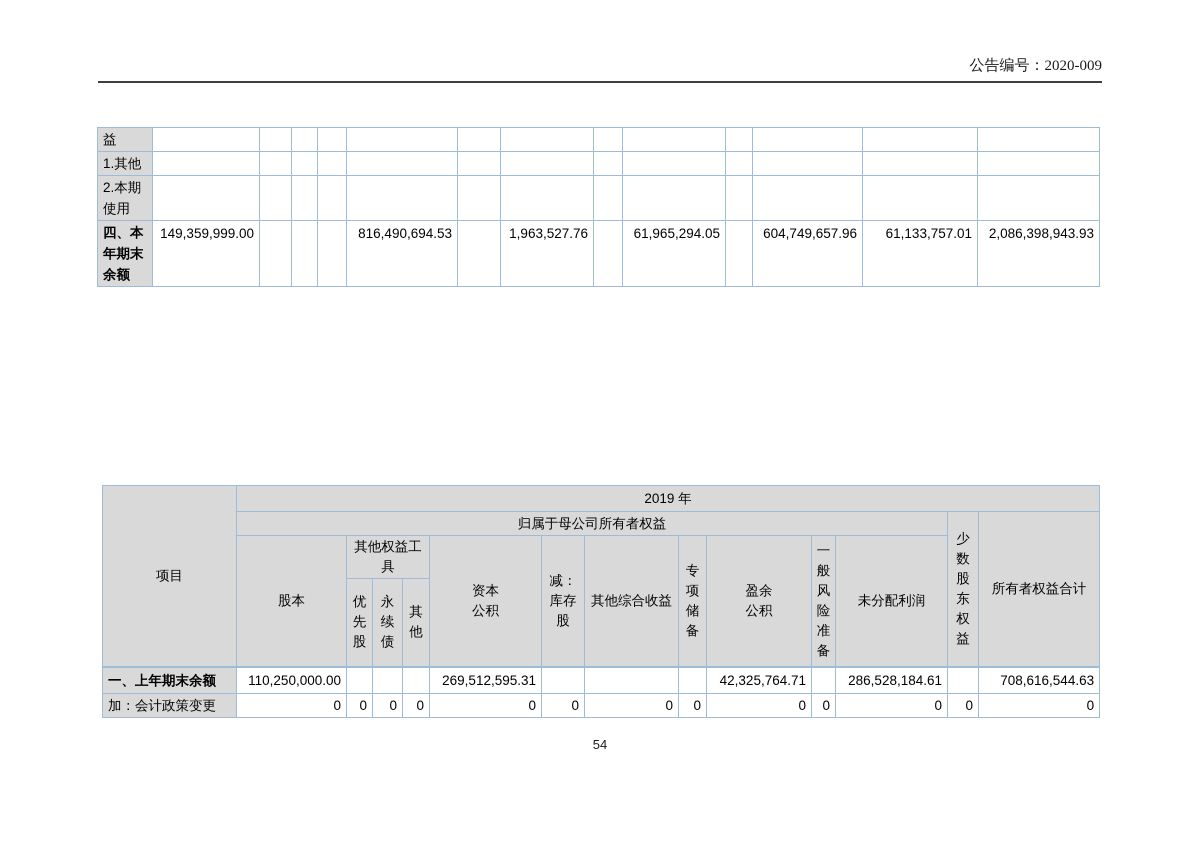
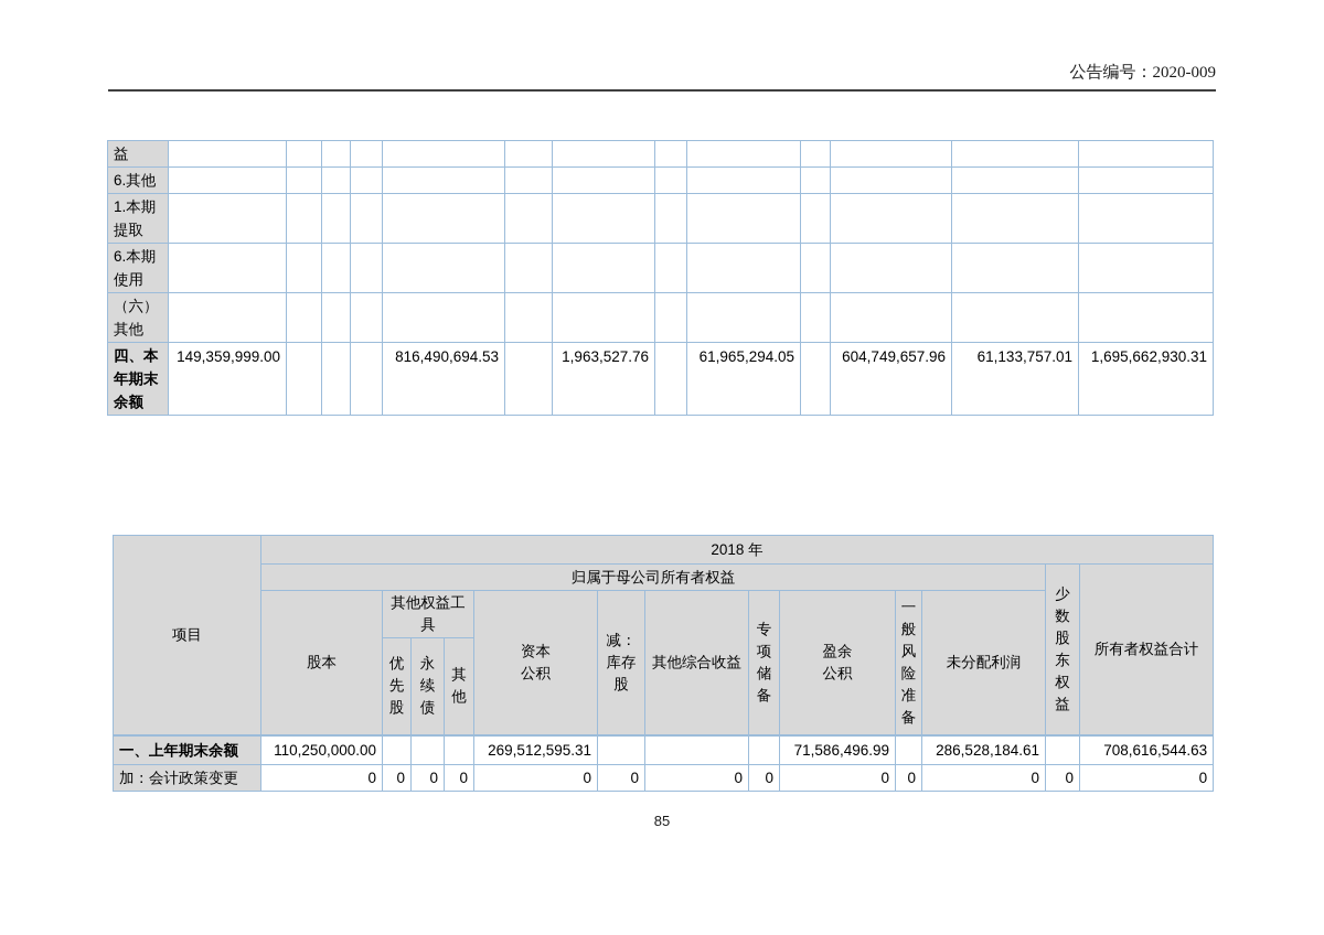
  公告编号：2020-009
  益
- 1.其他
+ 6.其他
+ 1.本期 提取
- 2.本期 使用
+ 6.本期 使用
+ （六） 其他
- 四、本 年期末 余额	149,359,999.00				816,490,694.53		1,963,527.76		61,965,294.05		604,749,657.96	61,133,757.01	2,086,398,943.93
+ 四、本 年期末 余额	149,359,999.00				816,490,694.53		1,963,527.76		61,965,294.05		604,749,657.96	61,133,757.01	1,695,662,930.31
- 项目	2019 年
+ 项目	2018 年
  归属于母公司所有者权益	少 数 股 东 权 益	所有者权益合计
  股本	其他权益工 具	资本 公积	减： 库存 股	其他综合收益	专 项 储 备	盈余 公积	一 般 风 险 准 备	未分配利润
  优 先 股	永 续 债	其 他
- 一、上年期末余额	110,250,000.00				269,512,595.31				42,325,764.71		286,528,184.61		708,616,544.63
+ 一、上年期末余额	110,250,000.00				269,512,595.31				71,586,496.99		286,528,184.61		708,616,544.63
  加：会计政策变更	0	0	0	0	0	0	0	0	0	0	0	0	0
- 54
+ 85
